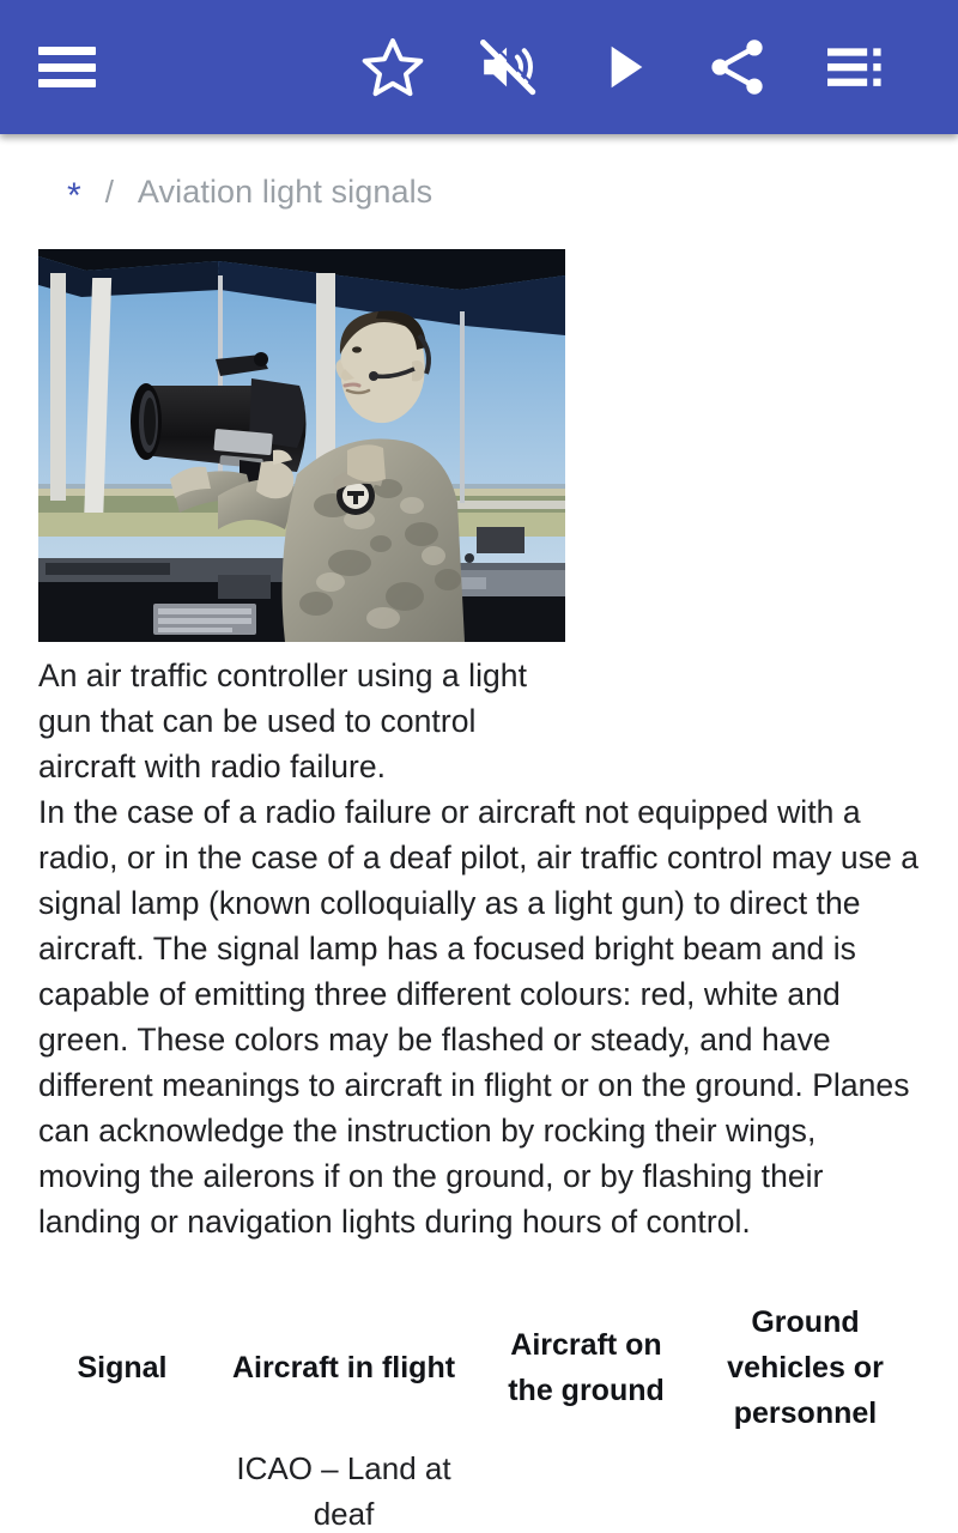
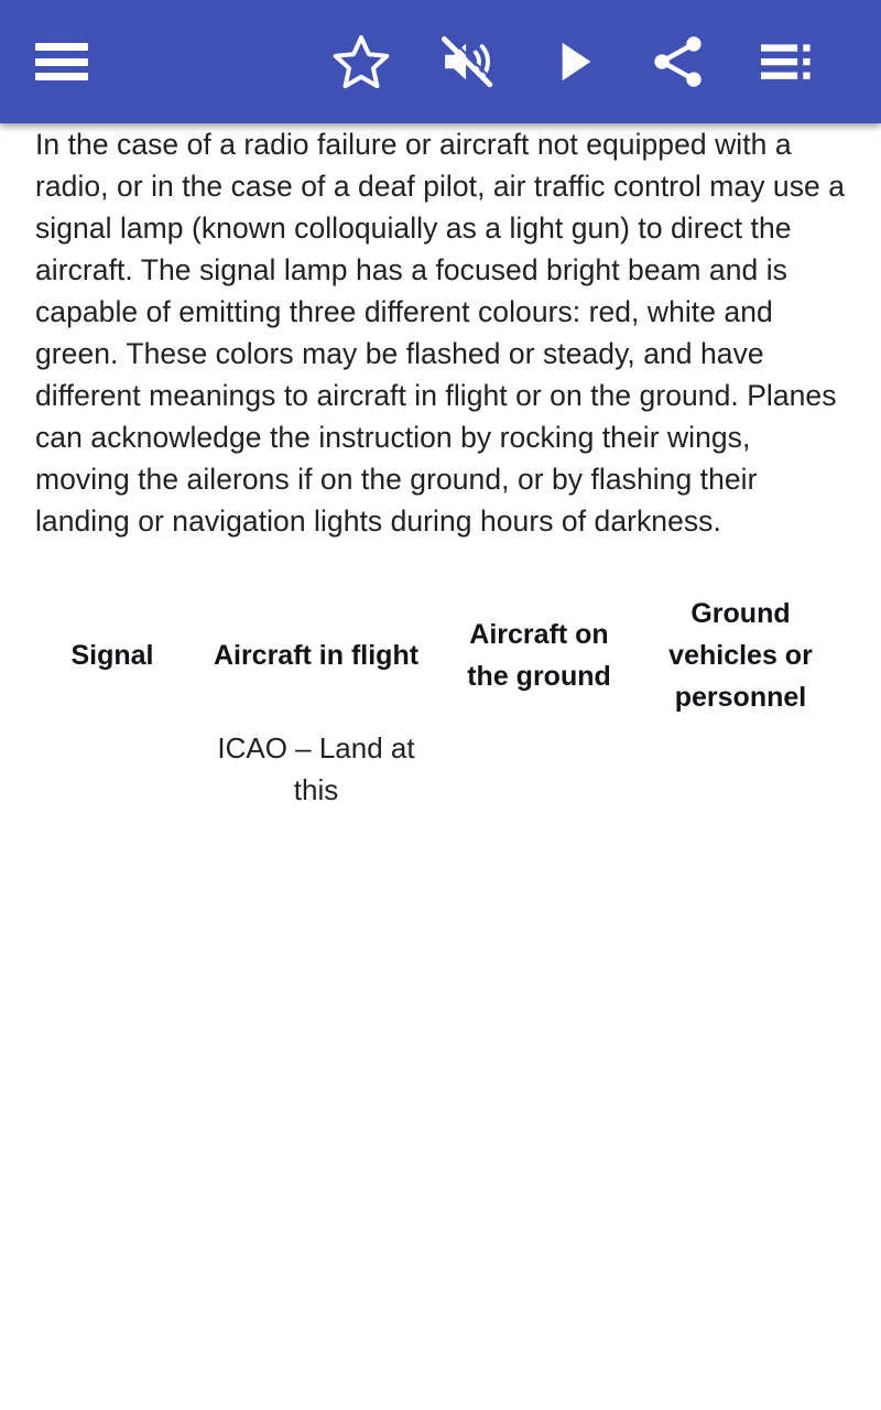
- *
- /
- Aviation light signals
- An air traffic controller using a light gun that can be used to control aircraft with radio failure.
- In the case of a radio failure or aircraft not equipped with a radio, or in the case of a deaf pilot, air traffic control may use a signal lamp (known colloquially as a light gun) to direct the aircraft. The signal lamp has a focused bright beam and is capable of emitting three different colours: red, white and green. These colors may be flashed or steady, and have different meanings to aircraft in flight or on the ground. Planes can acknowledge the instruction by rocking their wings, moving the ailerons if on the ground, or by flashing their landing or navigation lights during hours of control.
+ In the case of a radio failure or aircraft not equipped with a radio, or in the case of a deaf pilot, air traffic control may use a signal lamp (known colloquially as a light gun) to direct the aircraft. The signal lamp has a focused bright beam and is capable of emitting three different colours: red, white and green. These colors may be flashed or steady, and have different meanings to aircraft in flight or on the ground. Planes can acknowledge the instruction by rocking their wings, moving the ailerons if on the ground, or by flashing their landing or navigation lights during hours of darkness.
  Signal	Aircraft in flight	Aircraft on the ground	Ground vehicles or personnel
- 	ICAO – Land at deaf
+ 	ICAO – Land at this
